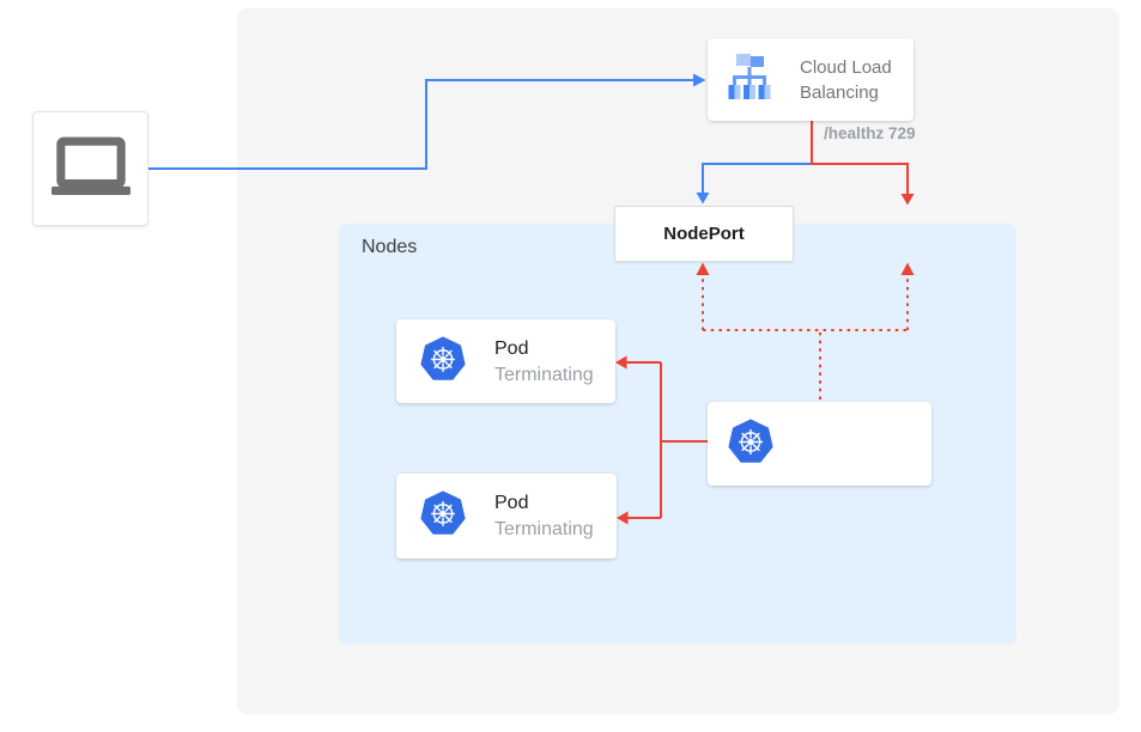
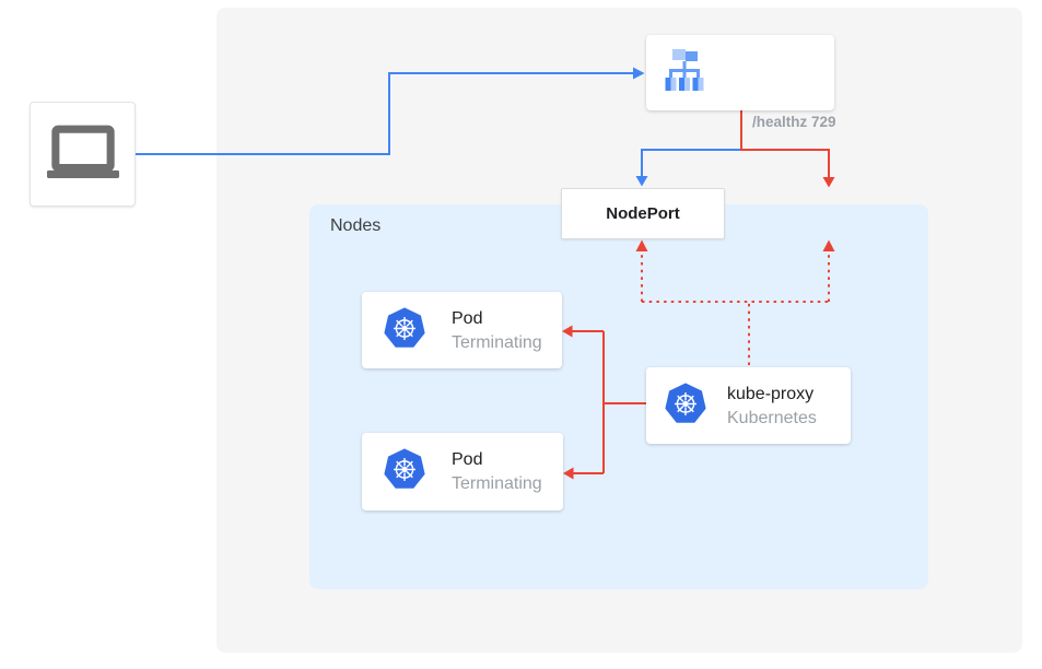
  Nodes
- Cloud Load Balancing
  /healthz 729
  NodePort
  Pod
  Terminating
  Pod
  Terminating
+ kube-proxy
+ Kubernetes
